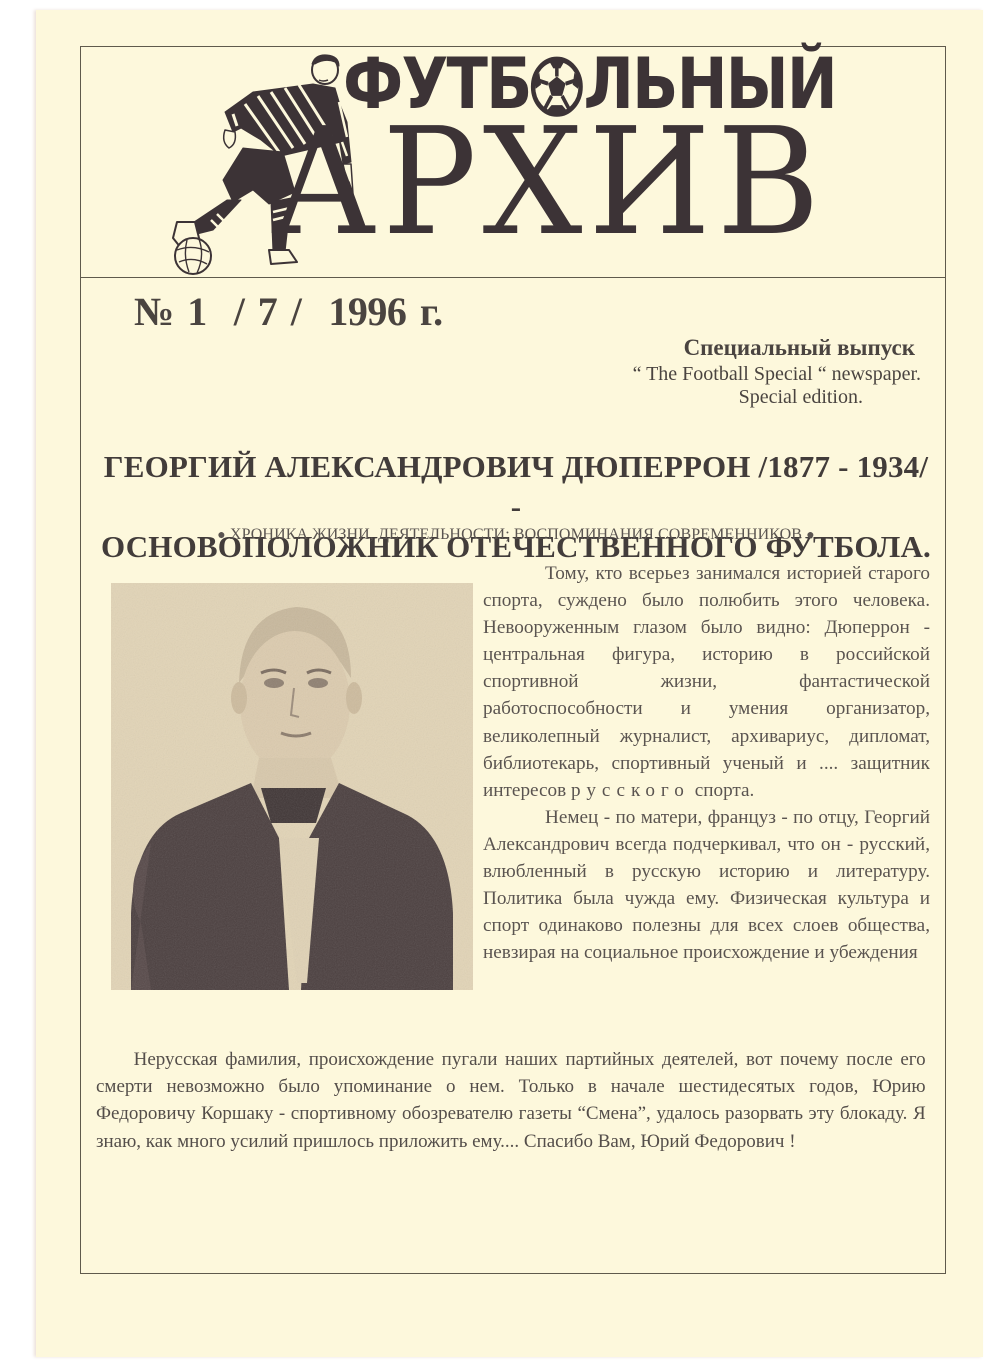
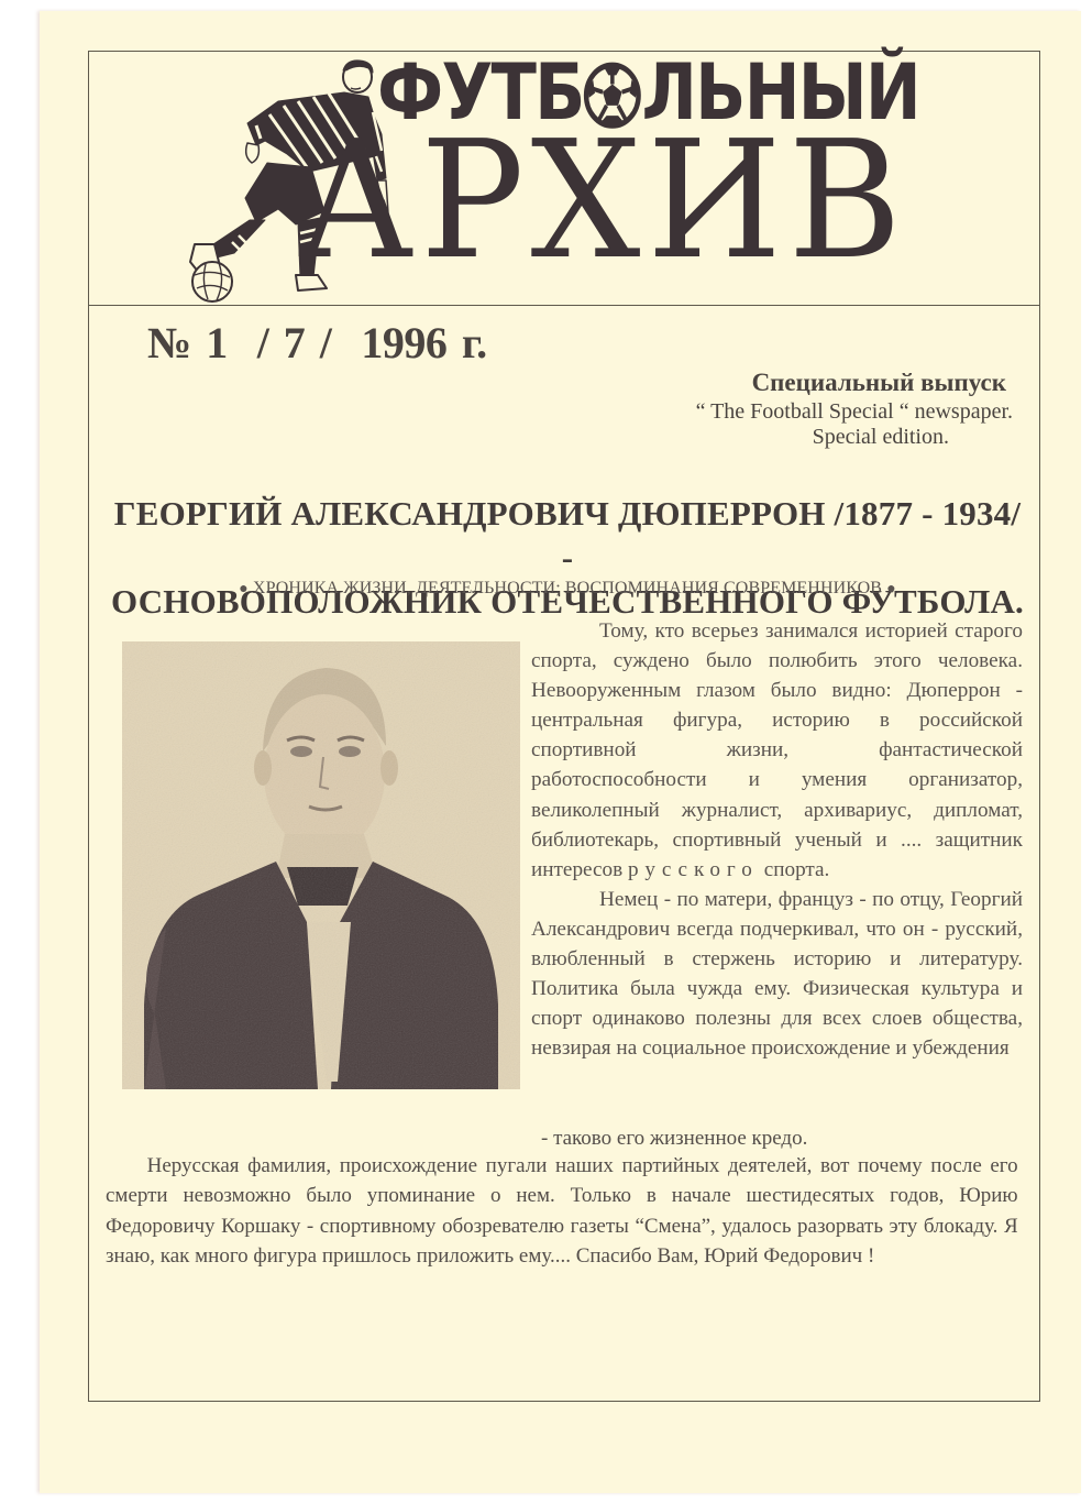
  ФУТБ ЛЬНЫЙ
  АРХИВ
  № 1 / 7 / 1996 г.
  Специальный выпуск
  “ The Football Special “ newspaper.
  Special edition.
  ГЕОРГИЙ АЛЕКСАНДРОВИЧ ДЮПЕРРОН /1877 - 1934/ -
  ОСНОВОПОЛОЖНИК ОТЕЧЕСТВЕННОГО ФУТБОЛА.
  ● ХРОНИКА ЖИЗНИ, ДЕЯТЕЛЬНОСТИ; ВОСПОМИНАНИЯ СОВРЕМЕННИКОВ ●
  Тому, кто всерьез занимался историей старого спорта, суждено было полюбить этого человека. Невооруженным глазом было видно: Дюперрон - центральная фигура, историю в российской спортивной жизни, фантастической работоспособности и умения организатор, великолепный журналист, архивариус, дипломат, библиотекарь, спортивный ученый и .... защитник интересов русского спорта.
- Немец - по матери, француз - по отцу, Георгий Александрович всегда подчеркивал, что он - русский, влюбленный в русскую историю и литературу. Политика была чужда ему. Физическая культура и спорт одинаково полезны для всех слоев общества, невзирая на социальное происхождение и убеждения
+ Немец - по матери, француз - по отцу, Георгий Александрович всегда подчеркивал, что он - русский, влюбленный в стержень историю и литературу. Политика была чужда ему. Физическая культура и спорт одинаково полезны для всех слоев общества, невзирая на социальное происхождение и убеждения
+ - таково его жизненное кредо.
- Нерусская фамилия, происхождение пугали наших партийных деятелей, вот почему после его смерти невозможно было упоминание о нем. Только в начале шестидесятых годов, Юрию Федоровичу Коршаку - спортивному обозревателю газеты “Смена”, удалось разорвать эту блокаду. Я знаю, как много усилий пришлось приложить ему.... Спасибо Вам, Юрий Федорович !
+ Нерусская фамилия, происхождение пугали наших партийных деятелей, вот почему после его смерти невозможно было упоминание о нем. Только в начале шестидесятых годов, Юрию Федоровичу Коршаку - спортивному обозревателю газеты “Смена”, удалось разорвать эту блокаду. Я знаю, как много фигура пришлось приложить ему.... Спасибо Вам, Юрий Федорович !
